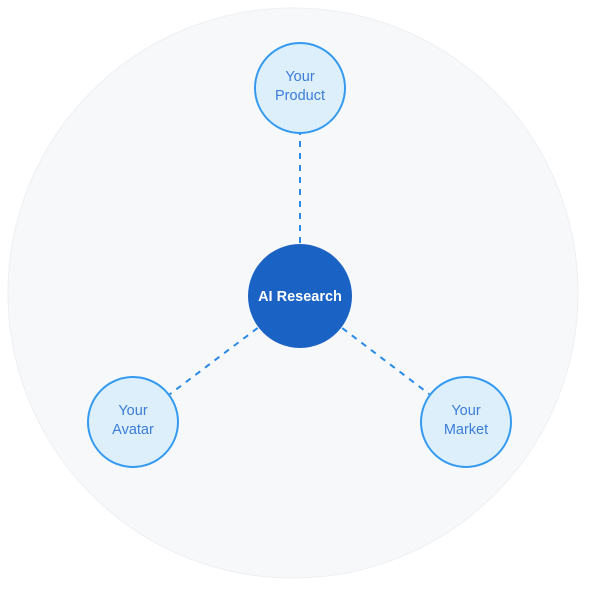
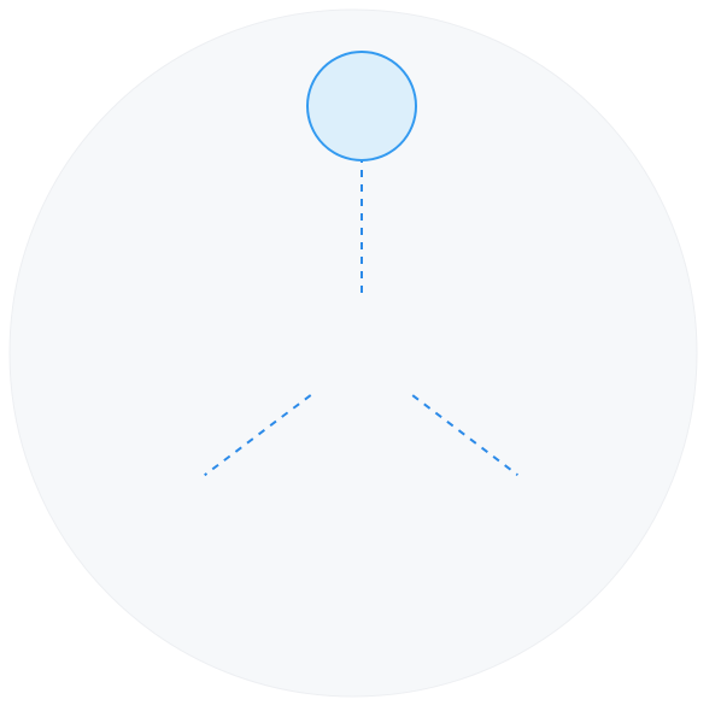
- Your Product
- Your Avatar
- Your Market
- AI Research
